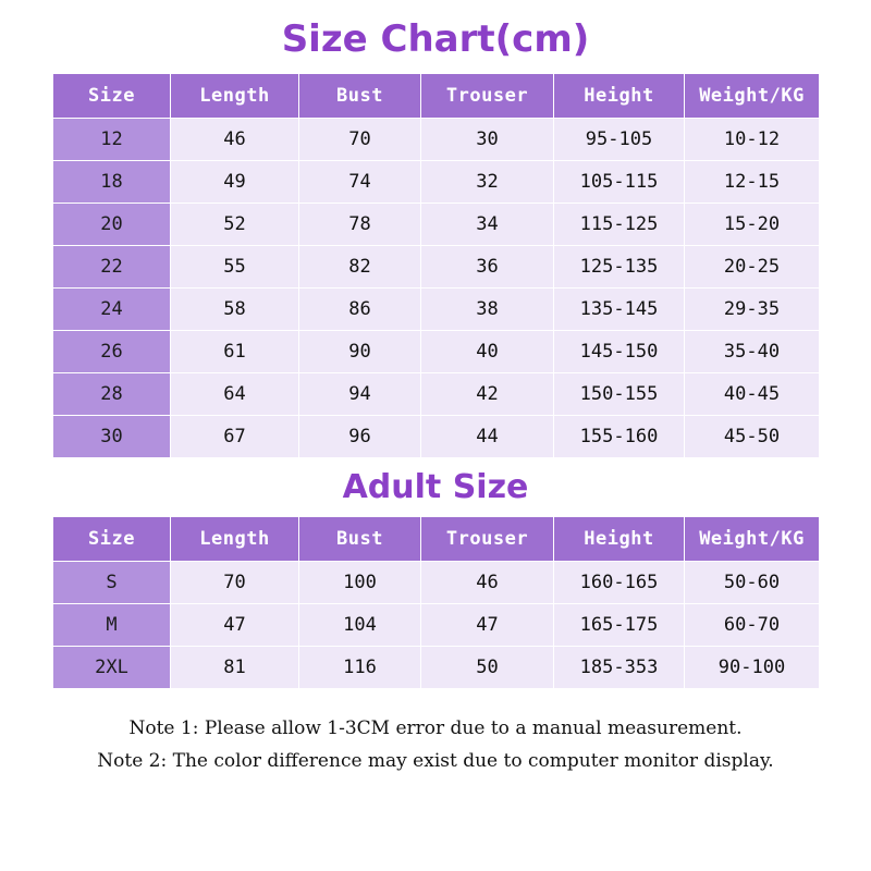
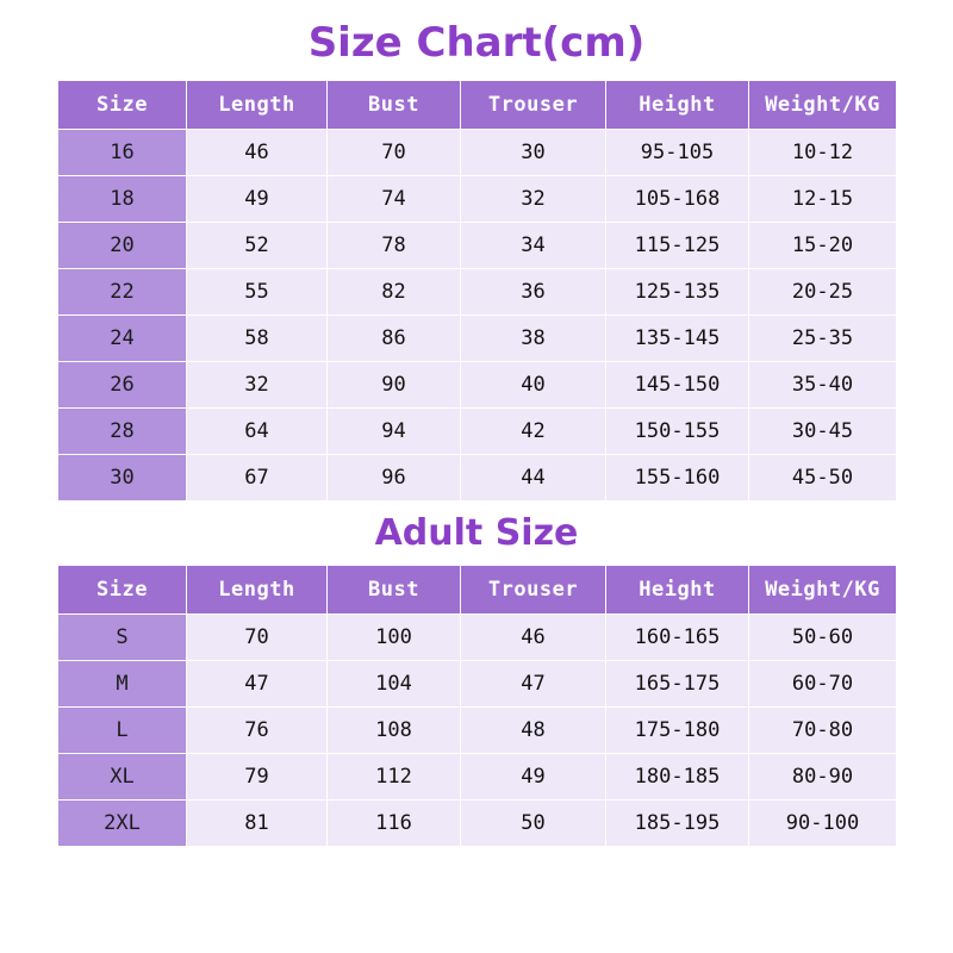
  Size Chart(cm)
  Size	Length	Bust	Trouser	Height	Weight/KG
- 12	46	70	30	95-105	10-12
+ 16	46	70	30	95-105	10-12
- 18	49	74	32	105-115	12-15
+ 18	49	74	32	105-168	12-15
  20	52	78	34	115-125	15-20
  22	55	82	36	125-135	20-25
- 24	58	86	38	135-145	29-35
+ 24	58	86	38	135-145	25-35
- 26	61	90	40	145-150	35-40
+ 26	32	90	40	145-150	35-40
- 28	64	94	42	150-155	40-45
+ 28	64	94	42	150-155	30-45
  30	67	96	44	155-160	45-50
  Adult Size
  Size	Length	Bust	Trouser	Height	Weight/KG
  S	70	100	46	160-165	50-60
  M	47	104	47	165-175	60-70
+ L	76	108	48	175-180	70-80
+ XL	79	112	49	180-185	80-90
- 2XL	81	116	50	185-353	90-100
+ 2XL	81	116	50	185-195	90-100
- Note 1: Please allow 1-3CM error due to a manual measurement.
- Note 2: The color difference may exist due to computer monitor display.
